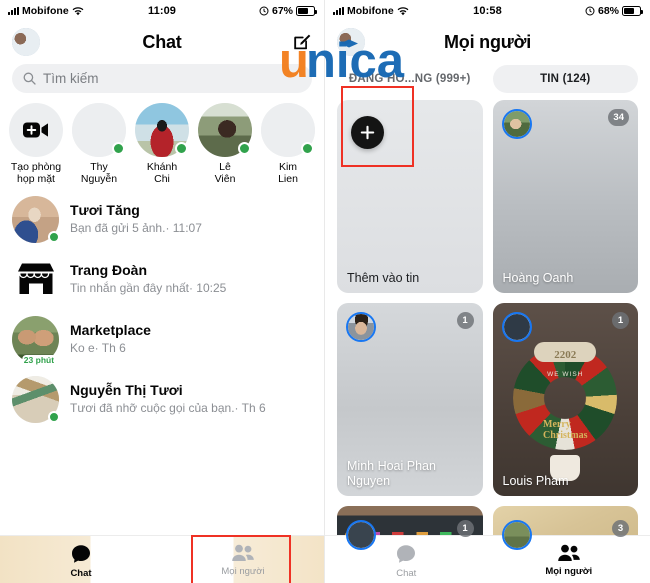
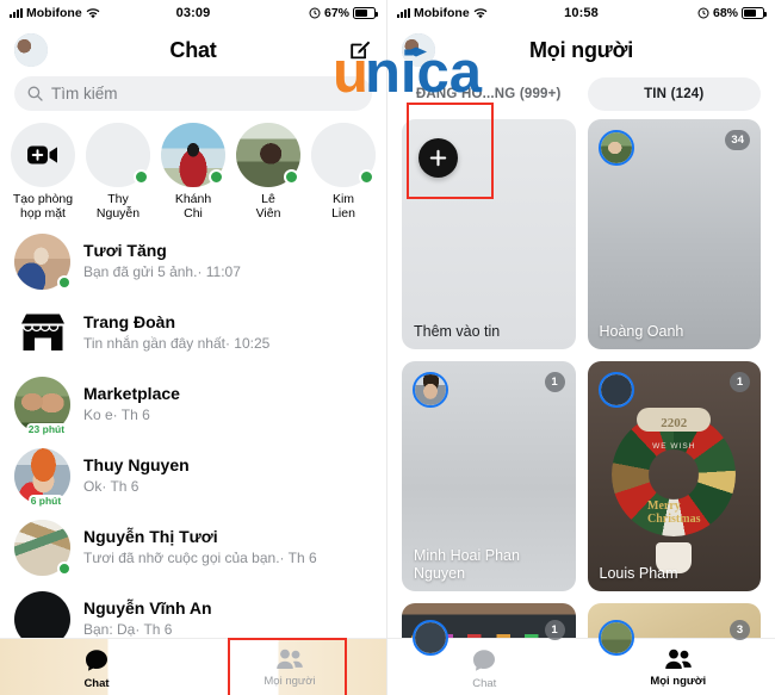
  Mobifone
- 11:09
+ 03:09
  67%
  Chat
  Tìm kiếm
  Tạo phòng
  họp mặt
  Thy
  Nguyễn
  Khánh
  Chi
  Lê
  Viên
  Kim
  Lien
  Tươi Tăng
  Bạn đã gửi 5 ảnh.· 11:07
  Trang Đoàn
  Tin nhắn gần đây nhất· 10:25
  23 phút
  Marketplace
  Ko e· Th 6
+ 6 phút
+ Thuy Nguyen
+ Ok· Th 6
  Nguyễn Thị Tươi
  Tươi đã nhỡ cuộc gọi của bạn.· Th 6
+ Nguyễn Vĩnh An
+ Bạn: Dạ· Th 6
  Chat
  Mọi người
  Mobifone
  10:58
  68%
  Mọi người
  ĐANG HO...NG (999+)
  TIN (124)
  Thêm vào tin
  34
  Hoàng Oanh
  1
  Minh Hoai Phan Nguyen
  1
  2202
  Merry
  Christmas
  Louis Pham
  1
  3
  Chat
  Mọi người
  u
  nica
